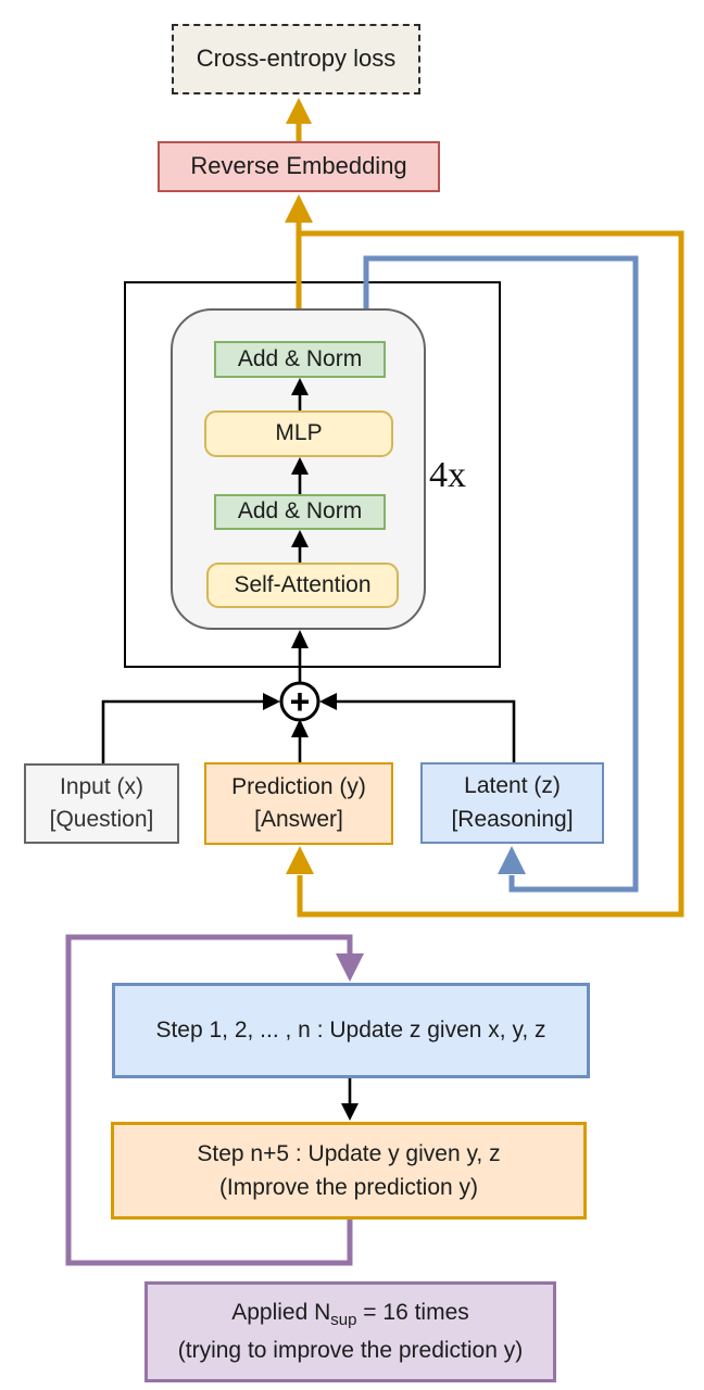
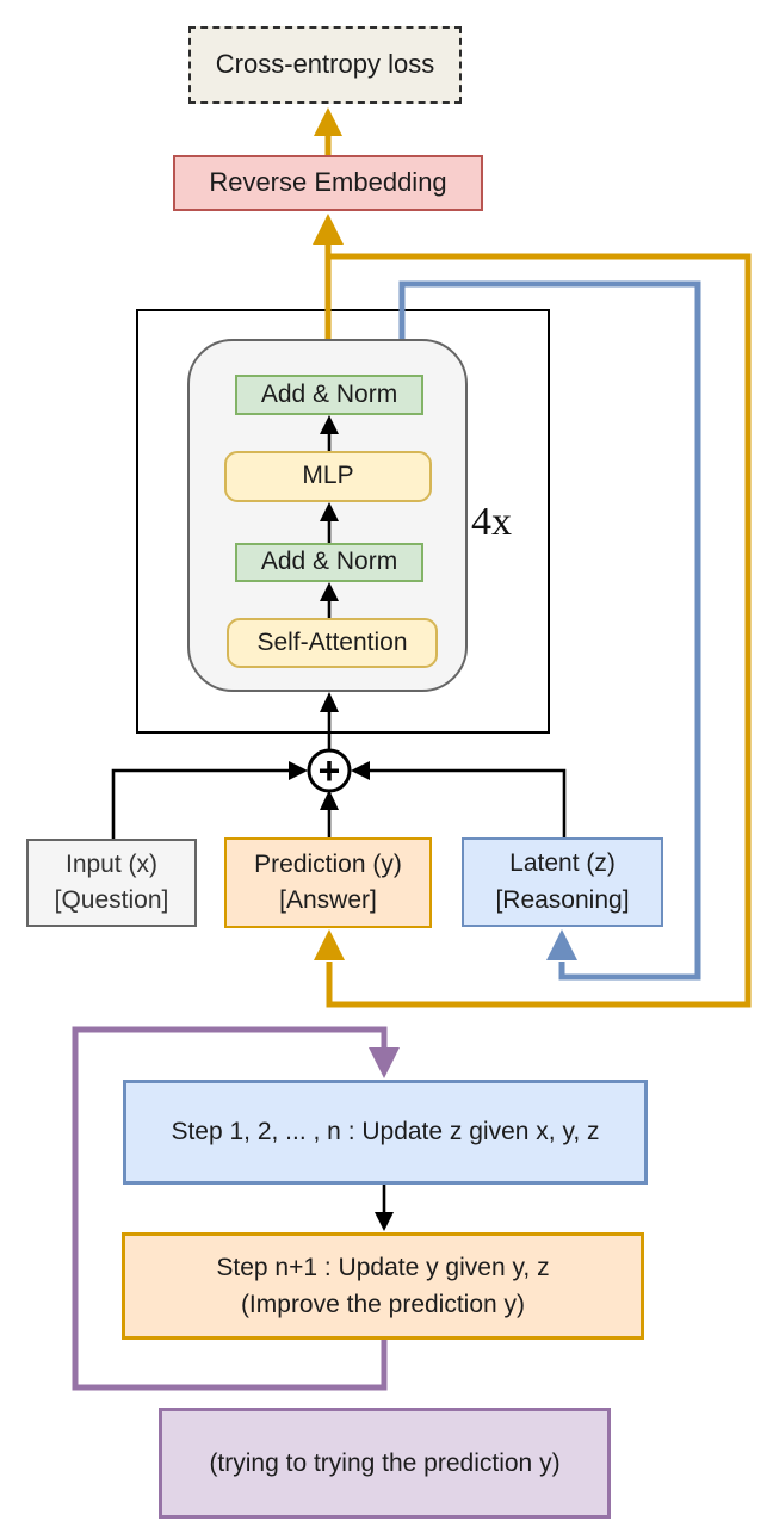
  Cross-entropy loss
  Reverse Embedding
  Add & Norm
  MLP
  Add & Norm
  Self-Attention
  4x
  Input (x)
  [Question]
  Prediction (y)
  [Answer]
  Latent (z)
  [Reasoning]
  Step 1, 2, ... , n : Update z given x, y, z
- Step n+5 : Update y given y, z
+ Step n+1 : Update y given y, z
  (Improve the prediction y)
- Applied Nsup = 16 times
- (trying to improve the prediction y)
+ (trying to trying the prediction y)
  +
